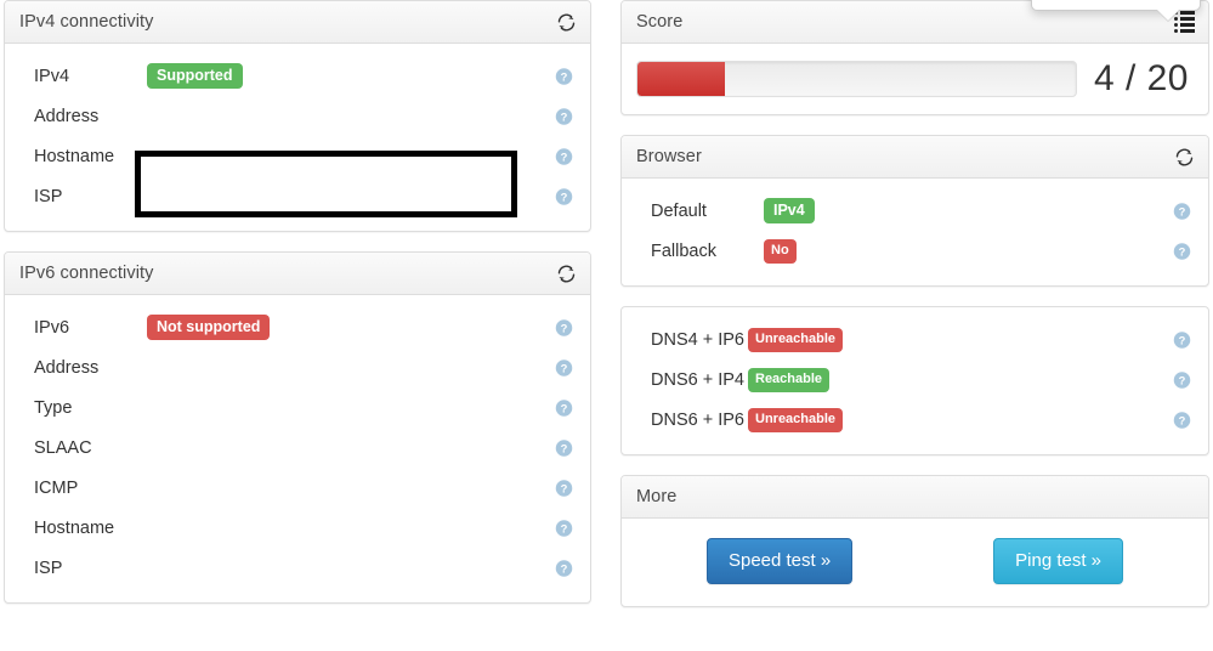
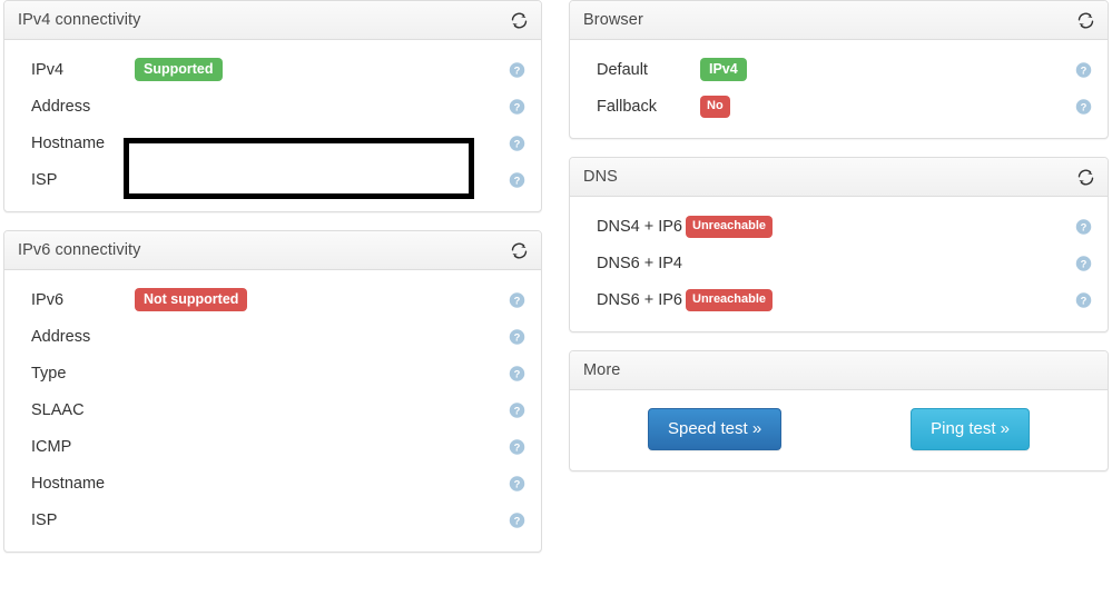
  IPv4 connectivity
  IPv4
  Supported
  ?
  Address
  ?
  Hostname
  ?
  ISP
  ?
  IPv6 connectivity
  IPv6
  Not supported
  ?
  Address
  ?
  Type
  ?
  SLAAC
  ?
  ICMP
  ?
  Hostname
  ?
  ISP
  ?
- Score
- 4 / 20
  Browser
  Default
  IPv4
  ?
  Fallback
  No
  ?
+ DNS
  DNS4 + IP6
  Unreachable
  ?
  DNS6 + IP4
- Reachable
  ?
  DNS6 + IP6
  Unreachable
  ?
  More
  Speed test »
  Ping test »
